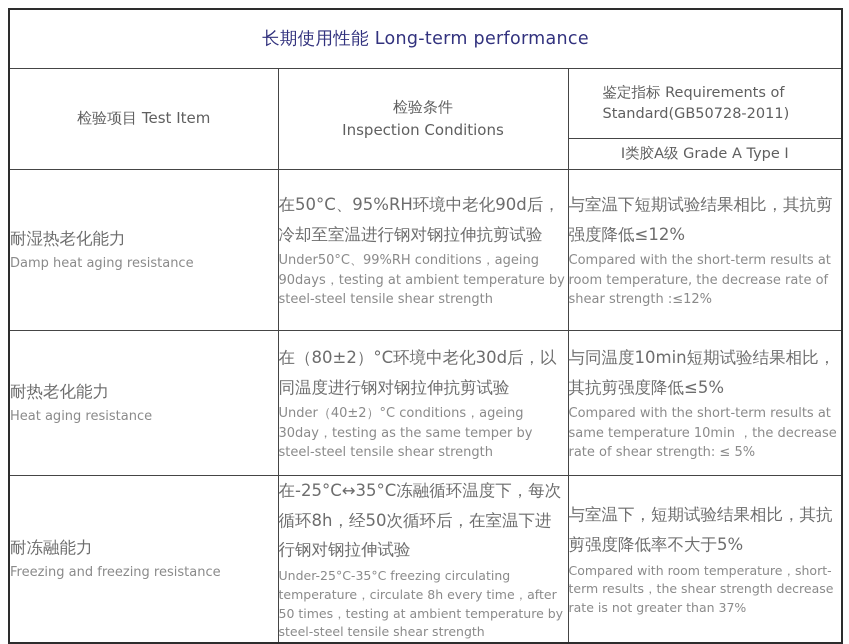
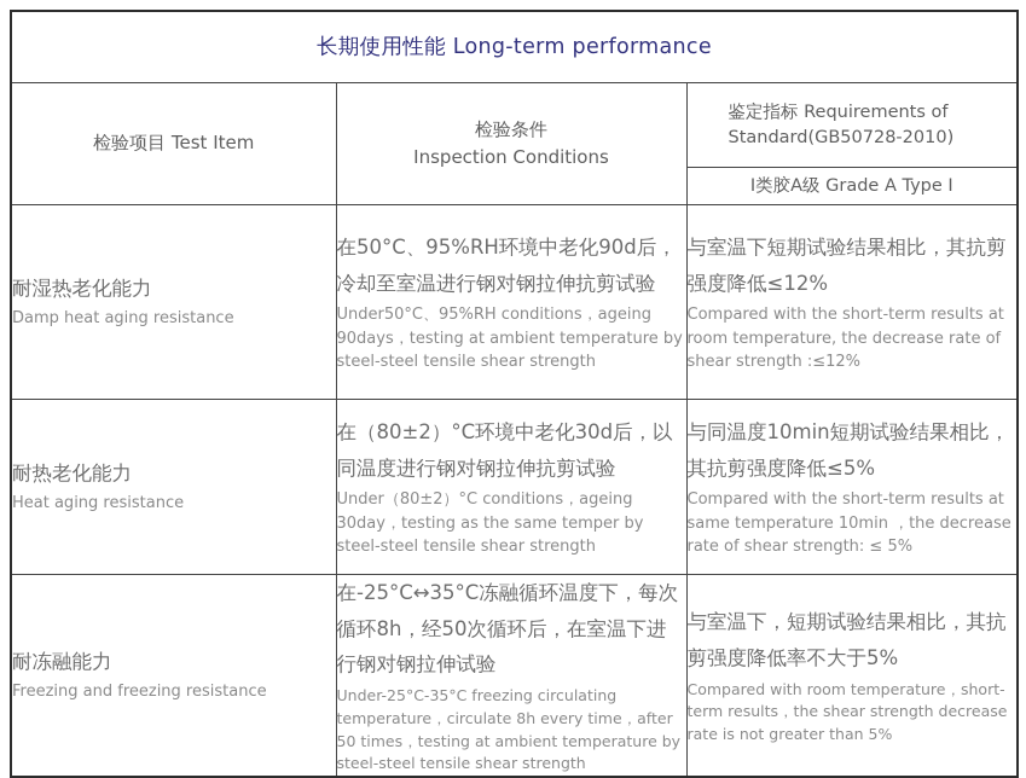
  长期使用性能 Long-term performance
- 检验项目 Test Item	检验条件 Inspection Conditions	鉴定指标 Requirements of Standard(GB50728-2011)
+ 检验项目 Test Item	检验条件 Inspection Conditions	鉴定指标 Requirements of Standard(GB50728-2010)
  Ⅰ类胶A级 Grade A Type Ⅰ
- 耐湿热老化能力 Damp heat aging resistance	在50°C、95%RH环境中老化90d后，冷却至室温进行钢对钢拉伸抗剪试验 Under50°C、99%RH conditions，ageing 90days，testing at ambient temperature by steel-steel tensile shear strength	与室温下短期试验结果相比，其抗剪强度降低≤12% Compared with the short-term results at room temperature, the decrease rate of shear strength :≤12%
+ 耐湿热老化能力 Damp heat aging resistance	在50°C、95%RH环境中老化90d后，冷却至室温进行钢对钢拉伸抗剪试验 Under50°C、95%RH conditions，ageing 90days，testing at ambient temperature by steel-steel tensile shear strength	与室温下短期试验结果相比，其抗剪强度降低≤12% Compared with the short-term results at room temperature, the decrease rate of shear strength :≤12%
- 耐热老化能力 Heat aging resistance	在（80±2）°C环境中老化30d后，以同温度进行钢对钢拉伸抗剪试验 Under（40±2）°C conditions，ageing 30day，testing as the same temper by steel-steel tensile shear strength	与同温度10min短期试验结果相比，其抗剪强度降低≤5% Compared with the short-term results at same temperature 10min ，the decrease rate of shear strength: ≤ 5%
+ 耐热老化能力 Heat aging resistance	在（80±2）°C环境中老化30d后，以同温度进行钢对钢拉伸抗剪试验 Under（80±2）°C conditions，ageing 30day，testing as the same temper by steel-steel tensile shear strength	与同温度10min短期试验结果相比，其抗剪强度降低≤5% Compared with the short-term results at same temperature 10min ，the decrease rate of shear strength: ≤ 5%
- 耐冻融能力 Freezing and freezing resistance	在-25°C↔35°C冻融循环温度下，每次循环8h，经50次循环后，在室温下进行钢对钢拉伸试验 Under-25°C-35°C freezing circulating temperature，circulate 8h every time，after 50 times，testing at ambient temperature by steel-steel tensile shear strength	与室温下，短期试验结果相比，其抗剪强度降低率不大于5% Compared with room temperature，short-term results，the shear strength decrease rate is not greater than 37%
+ 耐冻融能力 Freezing and freezing resistance	在-25°C↔35°C冻融循环温度下，每次循环8h，经50次循环后，在室温下进行钢对钢拉伸试验 Under-25°C-35°C freezing circulating temperature，circulate 8h every time，after 50 times，testing at ambient temperature by steel-steel tensile shear strength	与室温下，短期试验结果相比，其抗剪强度降低率不大于5% Compared with room temperature，short-term results，the shear strength decrease rate is not greater than 5%
